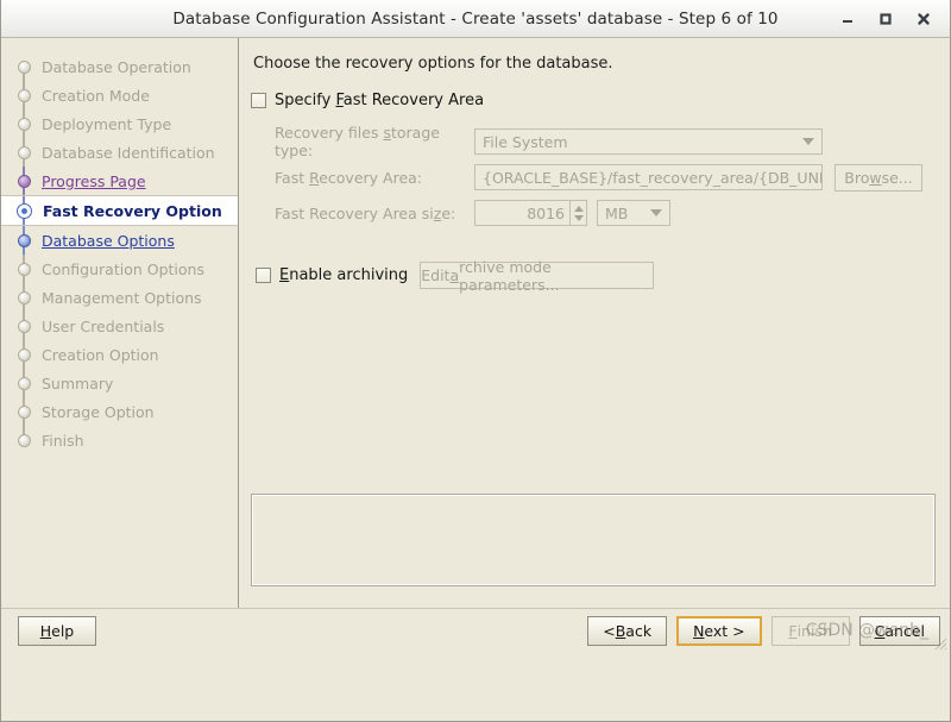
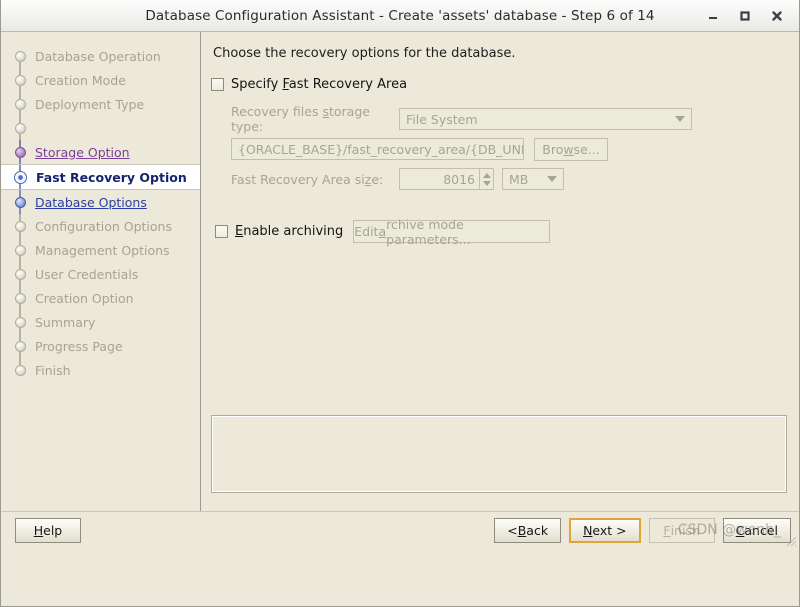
- Database Configuration Assistant - Create 'assets' database - Step 6 of 10
+ Database Configuration Assistant - Create 'assets' database - Step 6 of 14
  Database Operation
  Creation Mode
  Deployment Type
- Database Identification
- Progress Page
+ Storage Option
  Fast Recovery Option
  Database Options
  Configuration Options
  Management Options
  User Credentials
  Creation Option
  Summary
- Storage Option
+ Progress Page
  Finish
  Choose the recovery options for the database.
  Specify Fast Recovery Area
  Recovery files storage type:
  File System
- Fast Recovery Area:
  {ORACLE_BASE}/fast_recovery_area/{DB_UNI
  Bro
  w
  se...
  Fast Recovery Area size:
  8016
  MB
  Enable archiving
  Edit
  a
  rchive mode parameters...
  H
  elp
  <
  B
  ack
  N
  ext >
  F
  inish
  C
  ancel
  CSDN @wenb_
